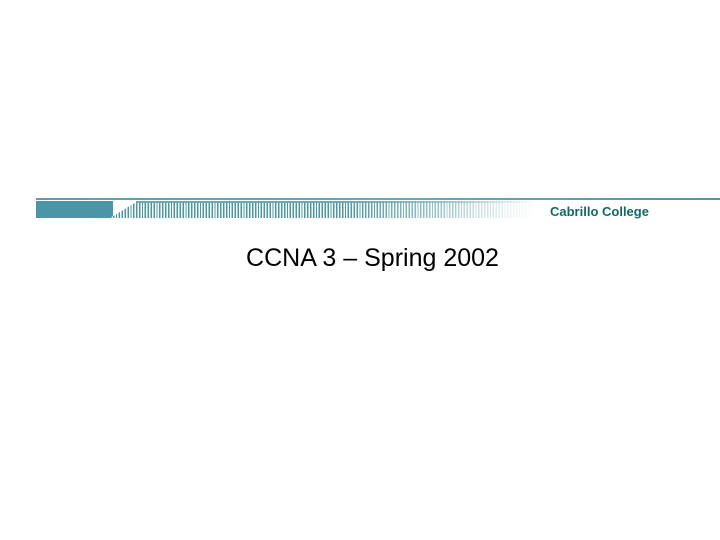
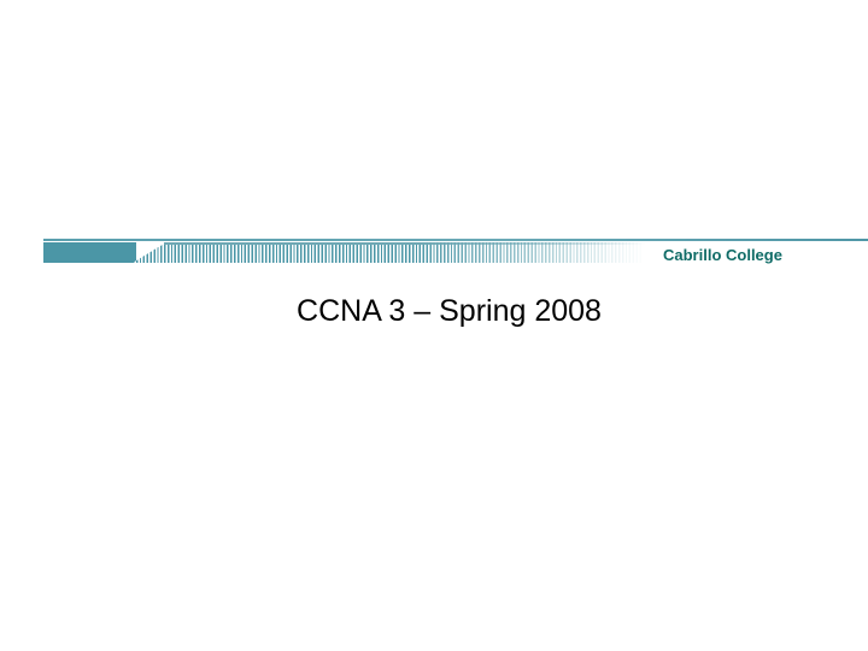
  Cabrillo College
- CCNA 3 – Spring 2002
+ CCNA 3 – Spring 2008
